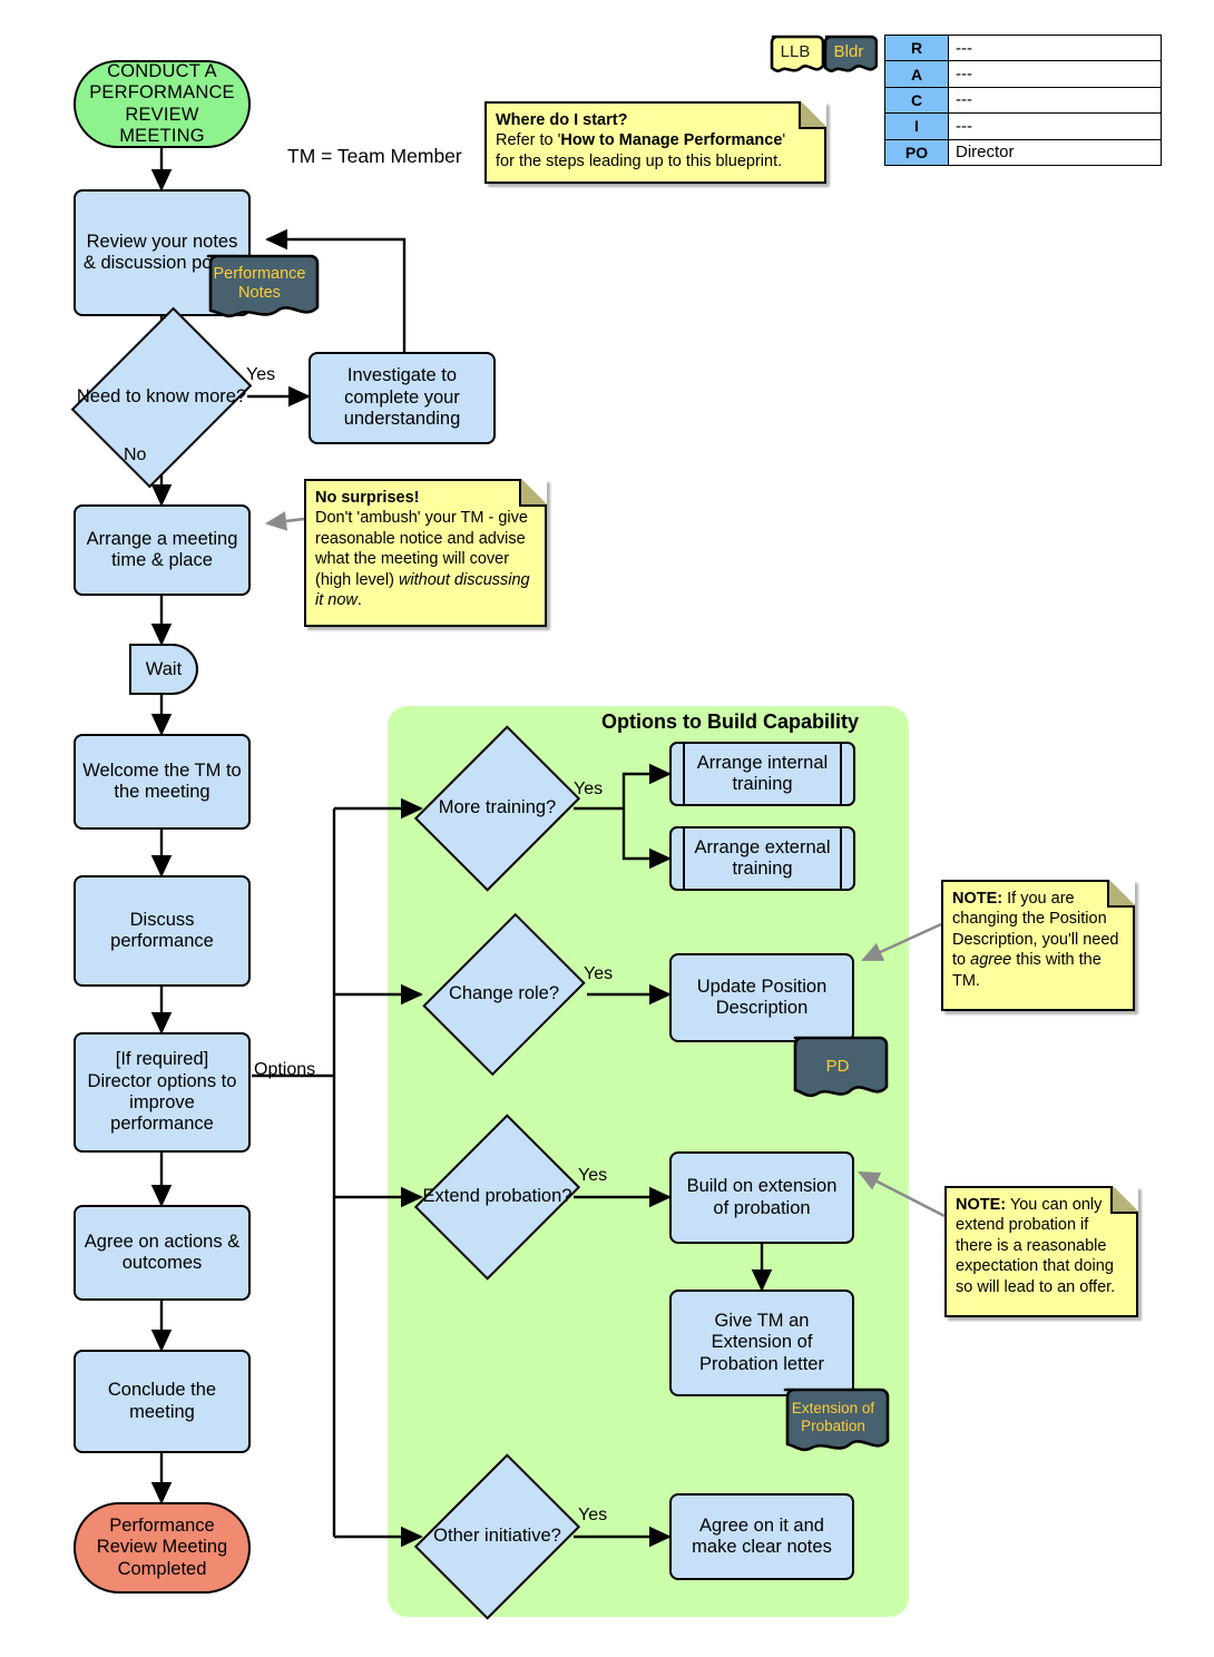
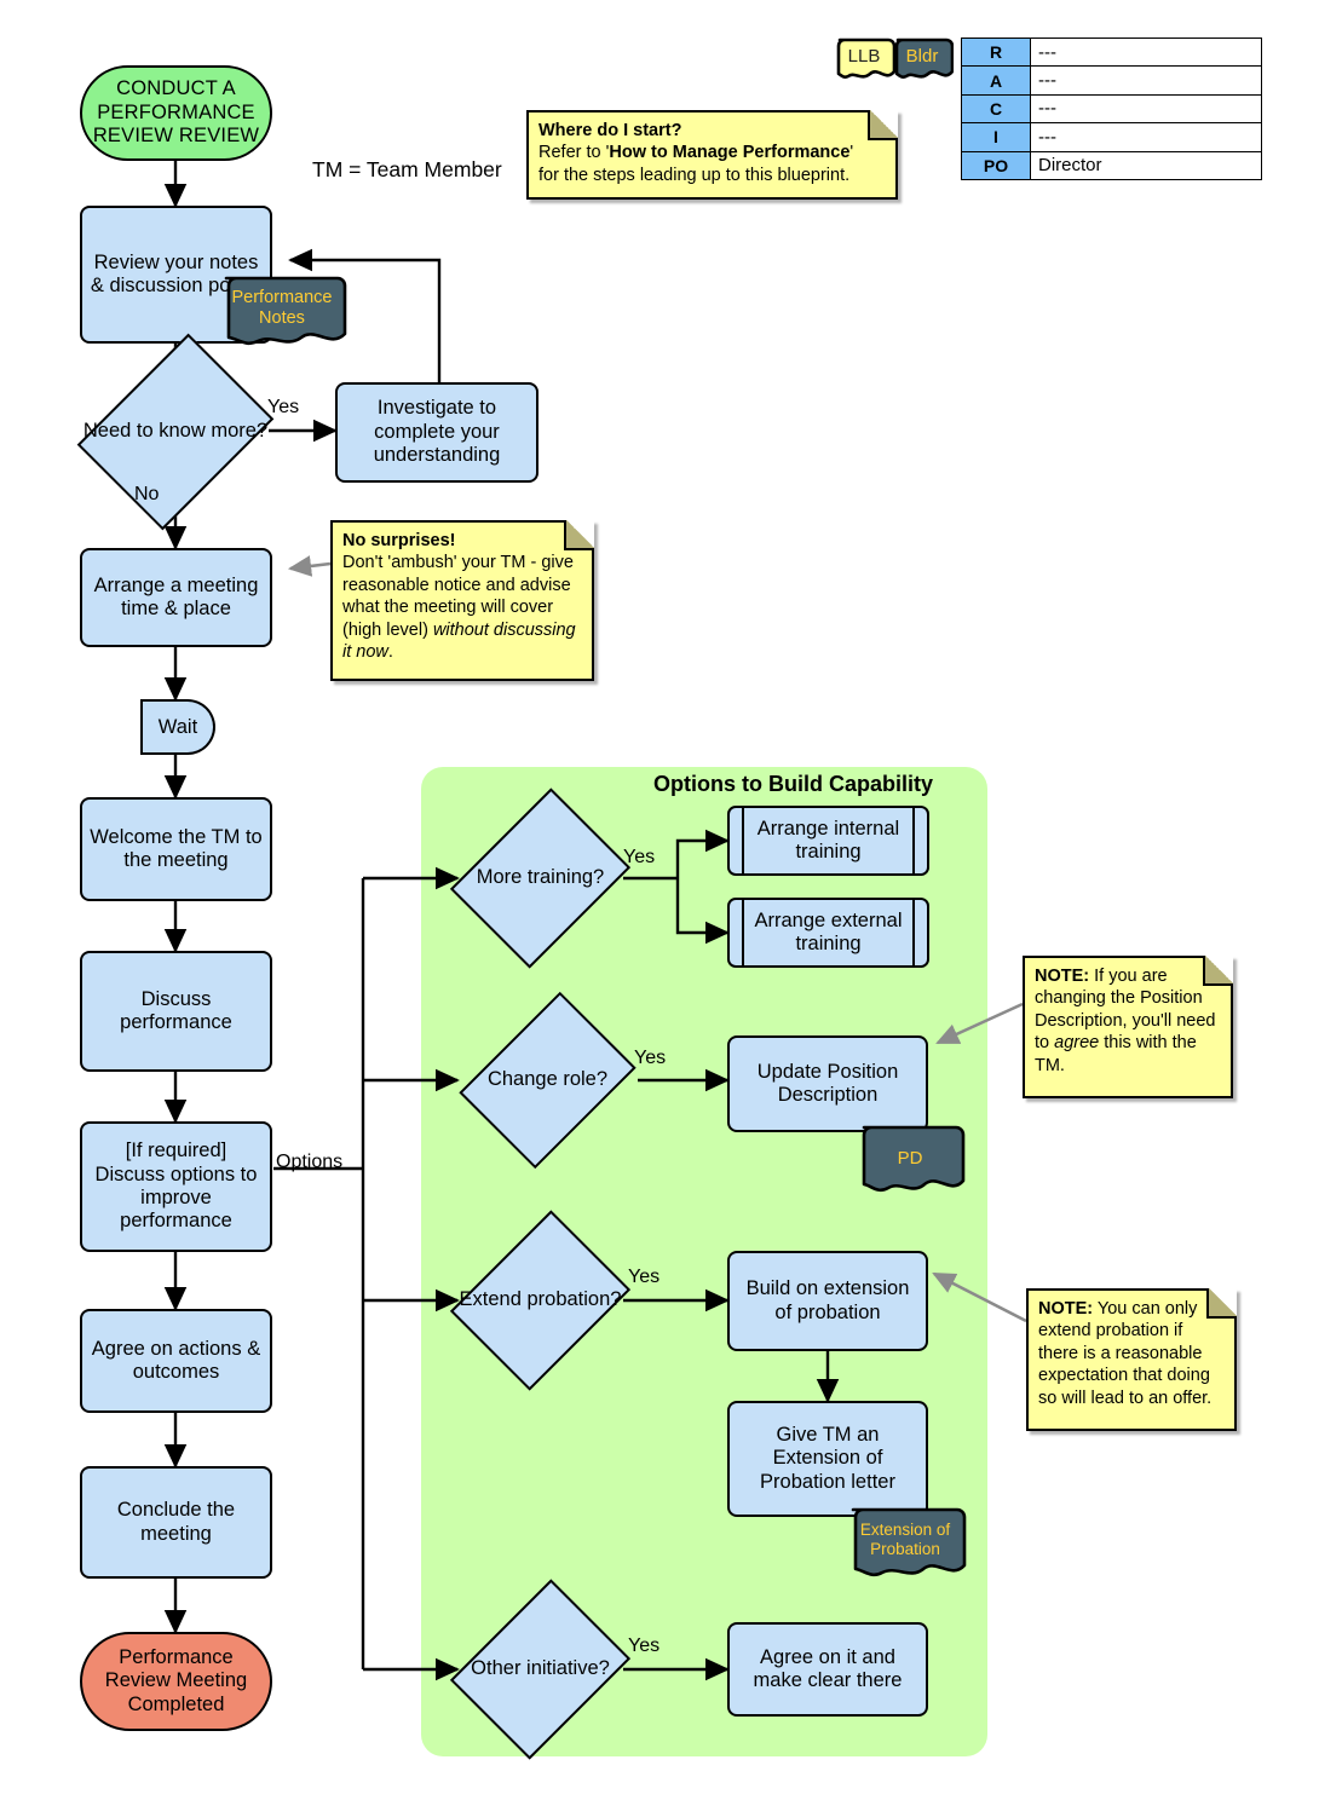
  Options to Build Capability
- CONDUCT A PERFORMANCE REVIEW MEETING
+ CONDUCT A PERFORMANCE REVIEW REVIEW
  Review your notes & discussion po
  Need to know more?
  Investigate to complete your understanding
  Arrange a meeting time & place
  Wait
  Welcome the TM to the meeting
  Discuss performance
- [If required] Director options to improve performance
+ [If required] Discuss options to improve performance
  Agree on actions & outcomes
  Conclude the meeting
  Performance Review Meeting Completed
  More training?
  Arrange internal training
  Arrange external training
  Change role?
  Update Position Description
  Extend probation?
  Build on extension of probation
  Give TM an Extension of Probation letter
  Other initiative?
- Agree on it and make clear notes
+ Agree on it and make clear there
  Yes
  No
  Options
  Yes
  Yes
  Yes
  Yes
  TM = Team Member
  Performance Notes
  PD
  Extension of Probation
  LLB
  Bldr
  R	---
  A	---
  C	---
  I	---
  PO	Director
  Where do I start?
  Refer to 'How to Manage Performance'
  for the steps leading up to this blueprint.
  No surprises!
  Don't 'ambush' your TM - give reasonable notice and advise what the meeting will cover (high level) without discussing it now.
  NOTE: If you are changing the Position Description, you'll need to agree this with the TM.
  NOTE: You can only extend probation if there is a reasonable expectation that doing so will lead to an offer.
